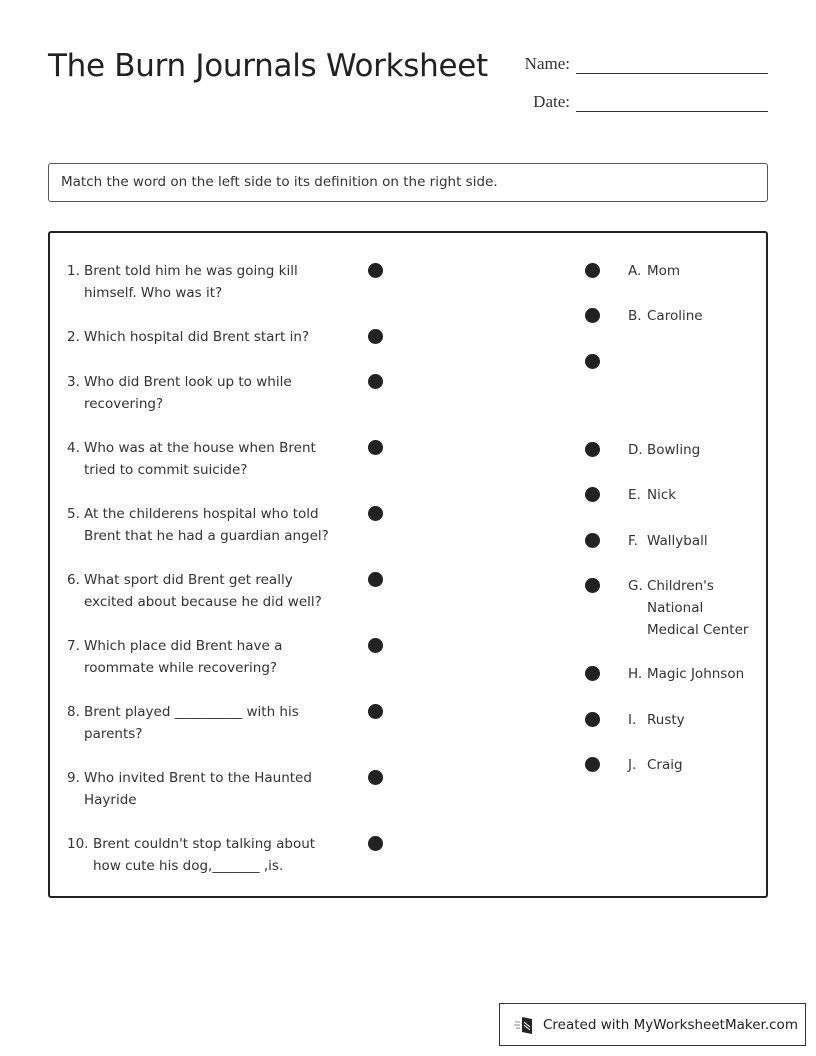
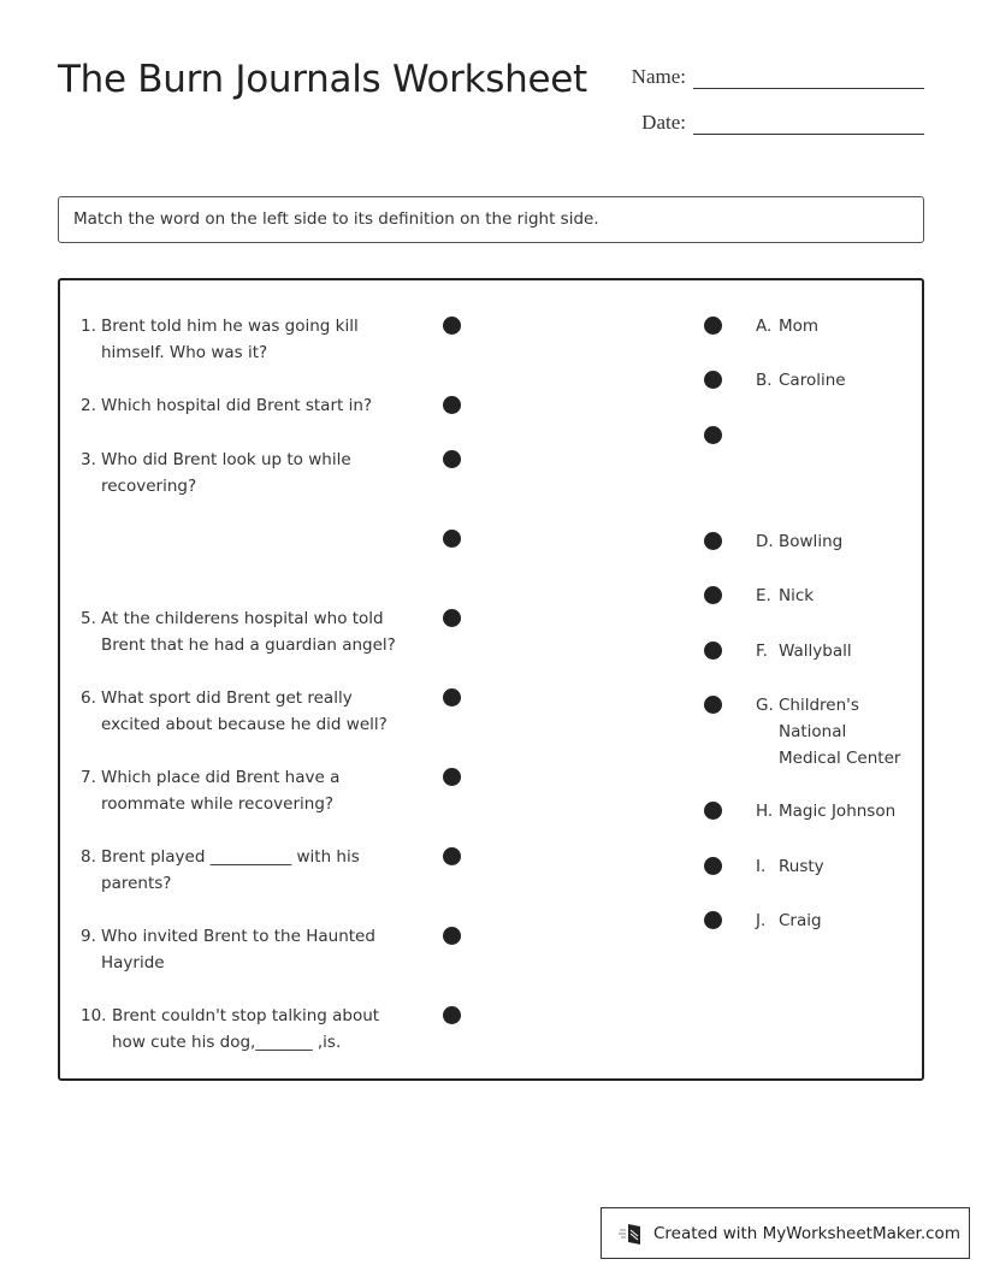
  The Burn Journals Worksheet
  Name:
  Date:
  Match the word on the left side to its definition on the right side.
  1.
  Brent told him he was going kill himself. Who was it?
  2.
  Which hospital did Brent start in?
  3.
  Who did Brent look up to while recovering?
- 4.
- Who was at the house when Brent tried to commit suicide?
  5.
  At the childerens hospital who told Brent that he had a guardian angel?
  6.
  What sport did Brent get really excited about because he did well?
  7.
  Which place did Brent have a roommate while recovering?
  8.
  Brent played __________ with his parents?
  9.
  Who invited Brent to the Haunted Hayride
  10.
  Brent couldn't stop talking about how cute his dog,_______ ,is.
  A.
  Mom
  B.
  Caroline
  D.
  Bowling
  E.
  Nick
  F.
  Wallyball
  G.
  Children's National Medical Center
  H.
  Magic Johnson
  I.
  Rusty
  J.
  Craig
  Created with MyWorksheetMaker.com
